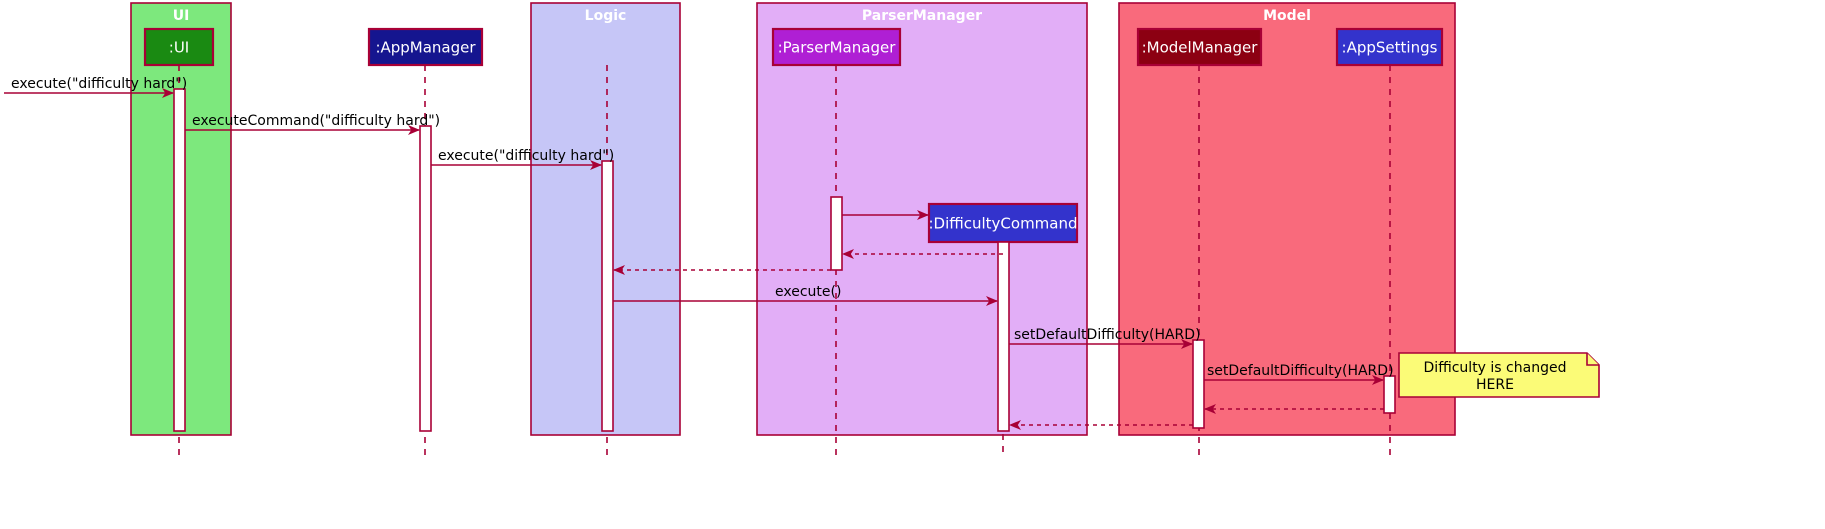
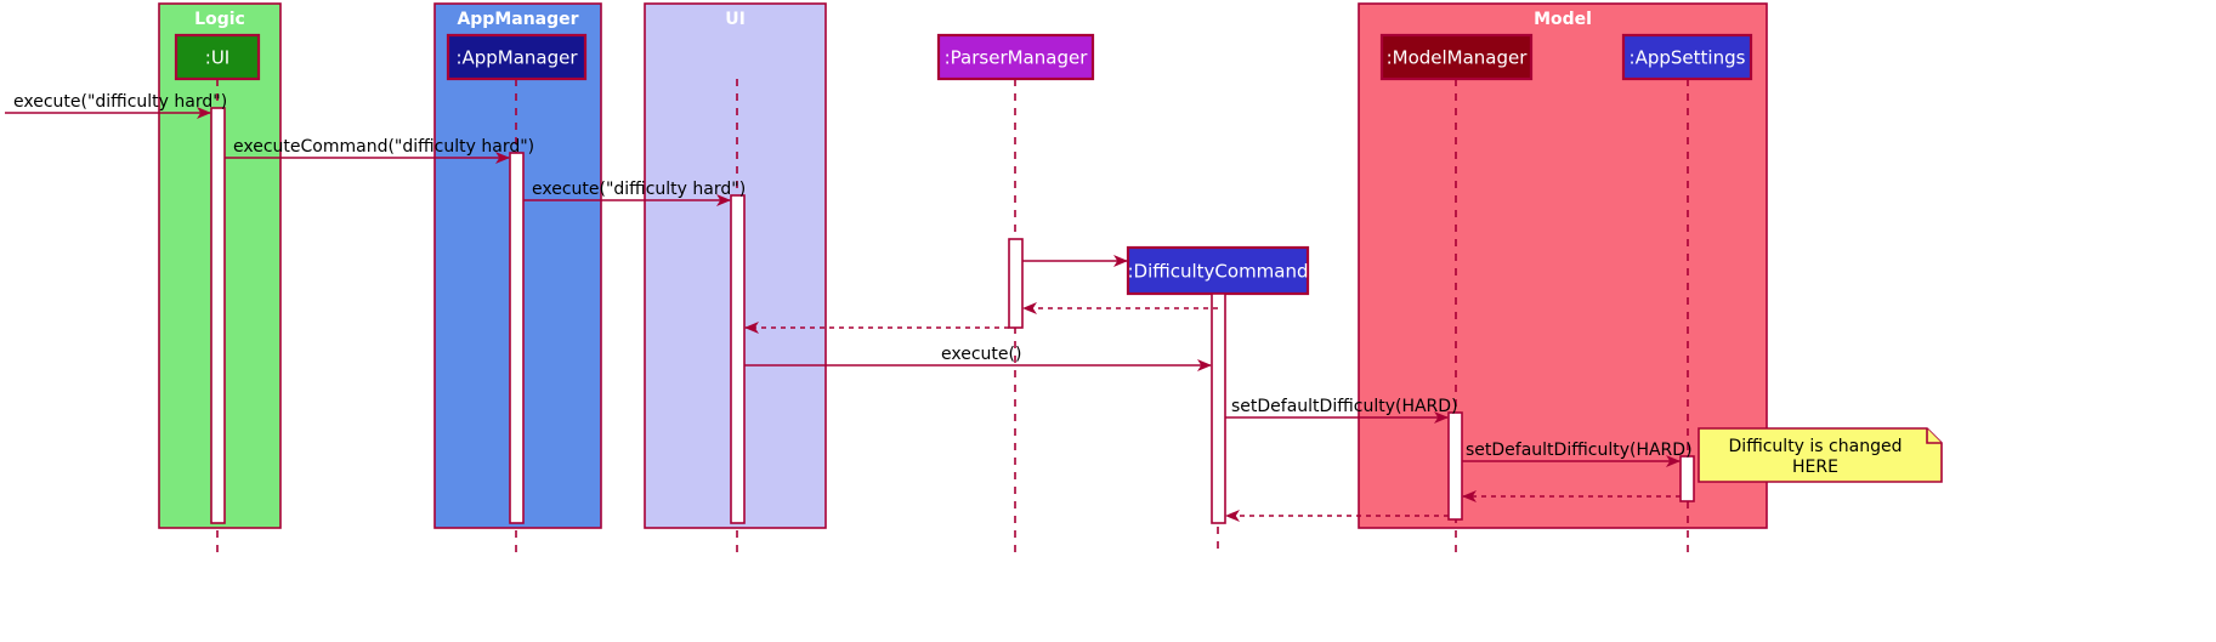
- UI
+ Logic
+ AppManager
- Logic
+ UI
- ParserManager
  Model
  :UI
  :AppManager
  :ParserManager
  :DifficultyCommand
  :ModelManager
  :AppSettings
  execute("difficulty hard")
  executeCommand("difficulty hard")
  execute("difficulty hard")
  execute()
  setDefaultDifficulty(HARD)
  setDefaultDifficulty(HARD)
  Difficulty is changed
  HERE
